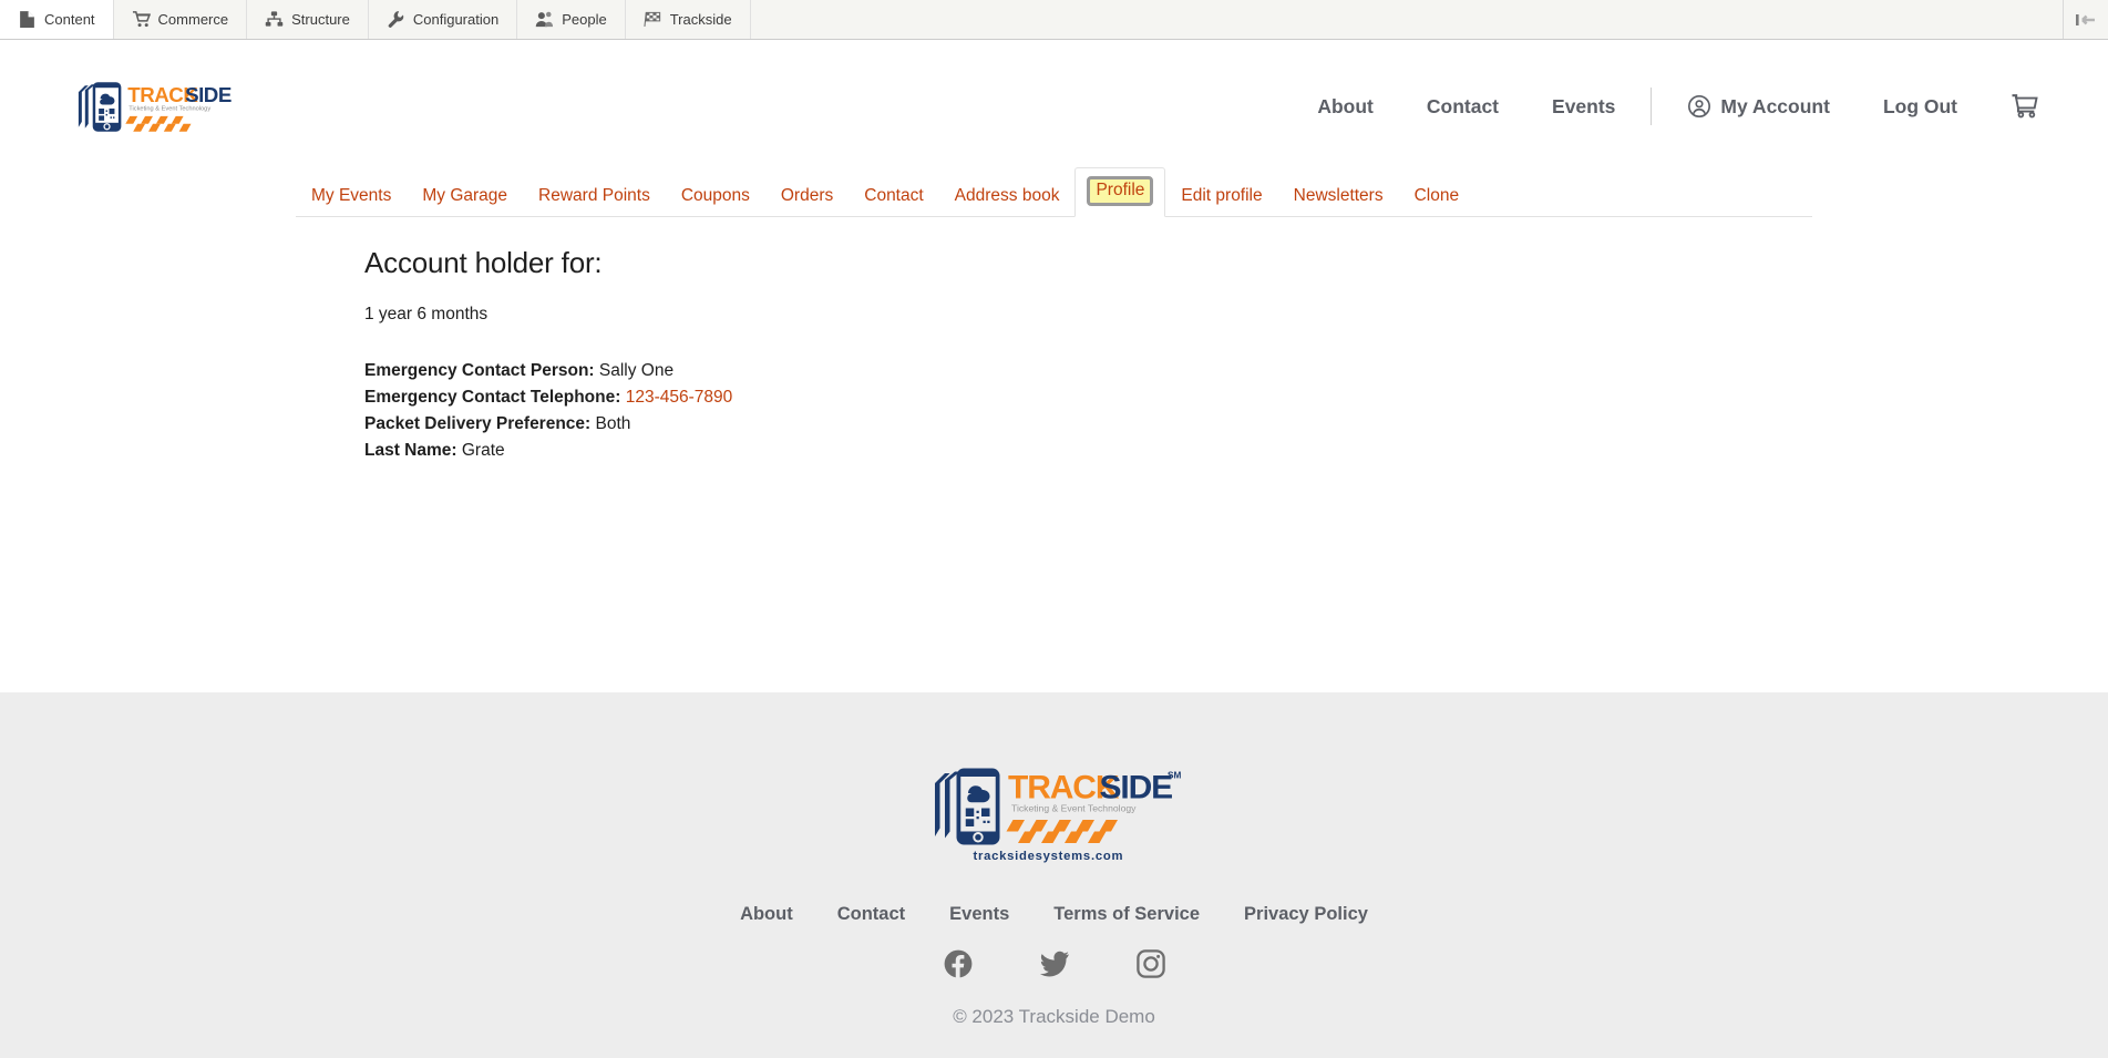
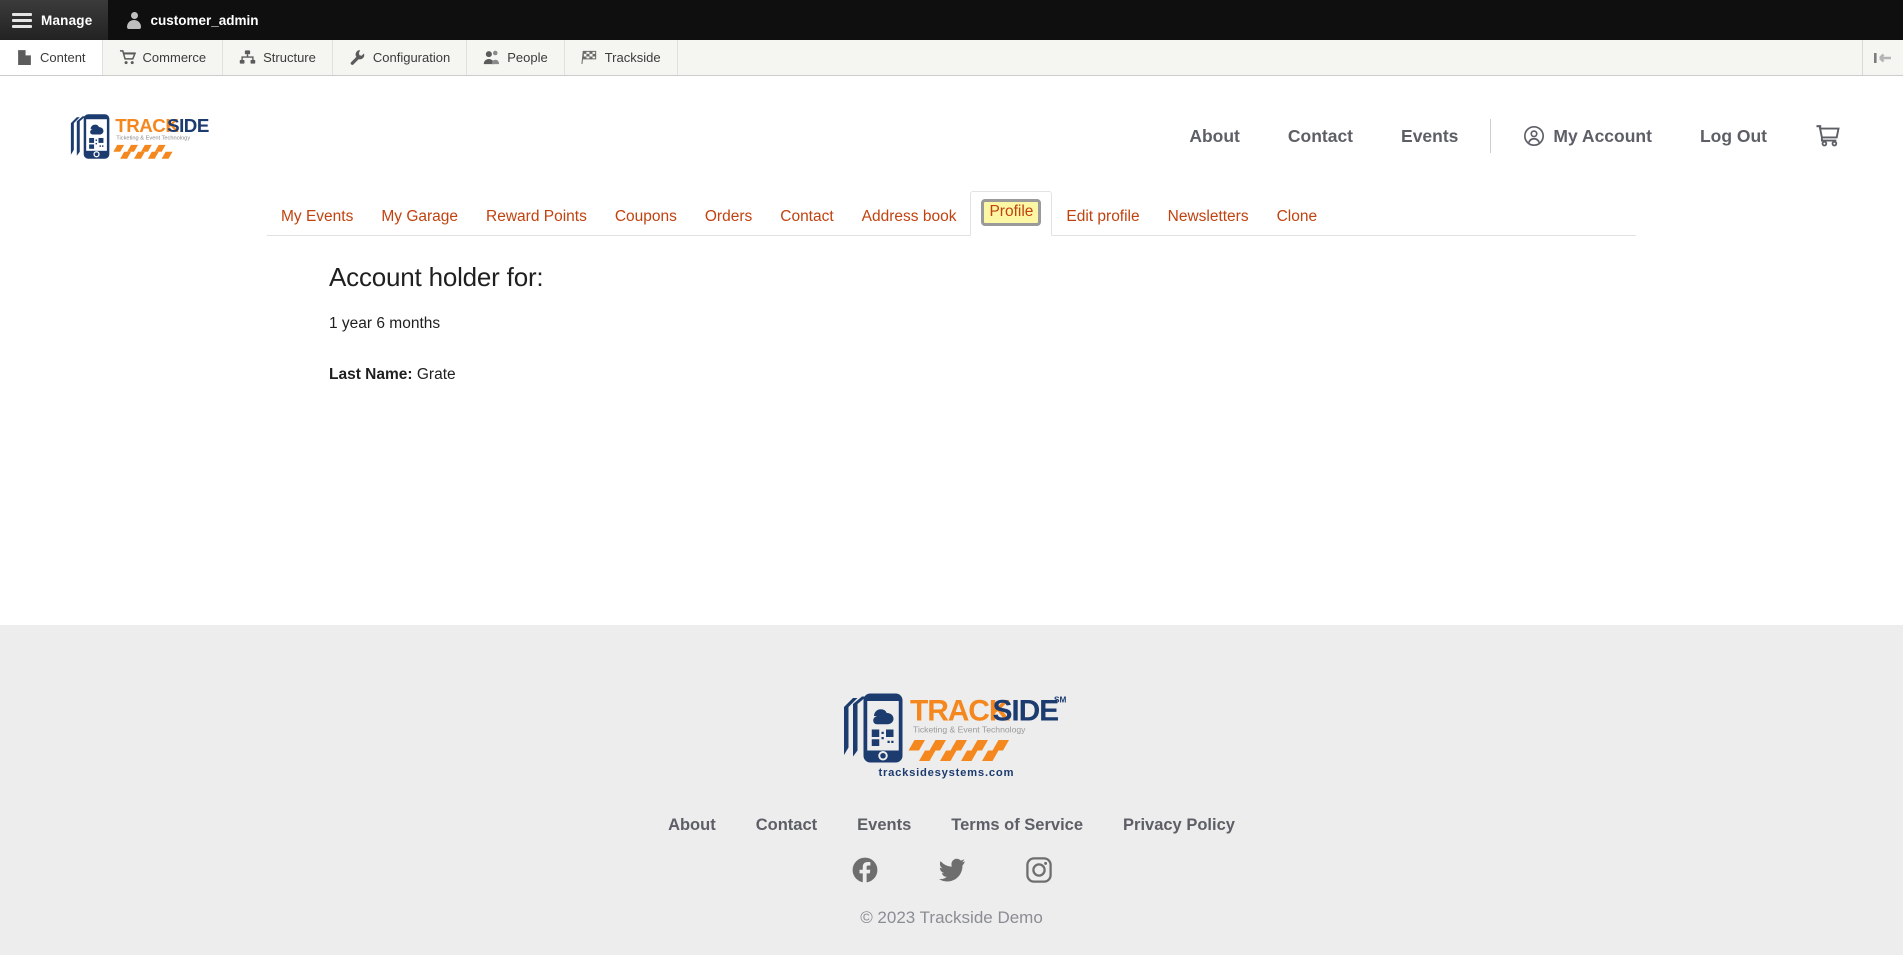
+ Manage
+ customer_admin
  Content
  Commerce
  Structure
  Configuration
  People
  Trackside
  TRACK
  SIDE
  About
  Contact
  Events
  My Account
  Log Out
  My Events
  My Garage
  Reward Points
  Coupons
  Orders
  Contact
  Address book
  Profile
  Edit profile
  Newsletters
  Clone
  Account holder for:
  1 year 6 months
- Emergency Contact Person: Sally One
- Emergency Contact Telephone: 123-456-7890
- Packet Delivery Preference: Both
  Last Name: Grate
  TRACK
  SIDE
  SM
  Ticketing & Event Technology
  tracksidesystems.com
  About
  Contact
  Events
  Terms of Service
  Privacy Policy
  © 2023 Trackside Demo
